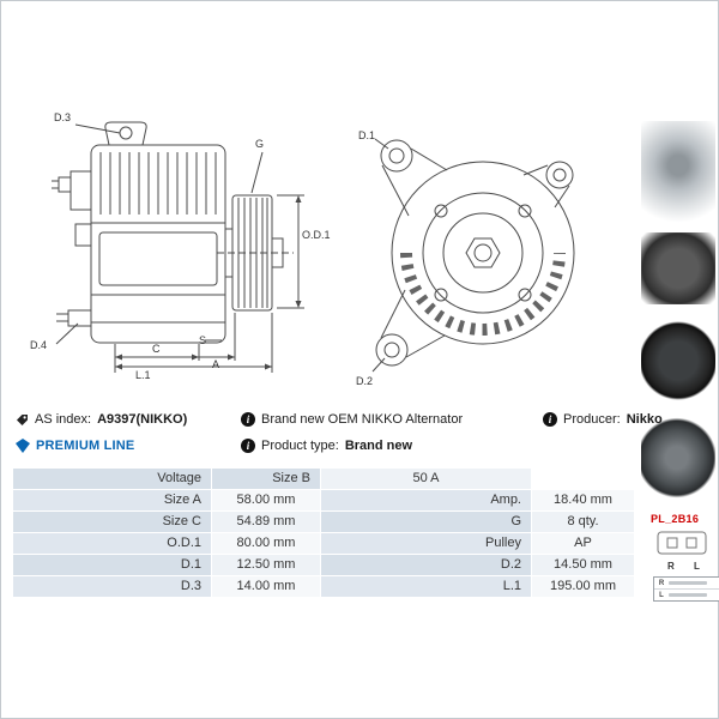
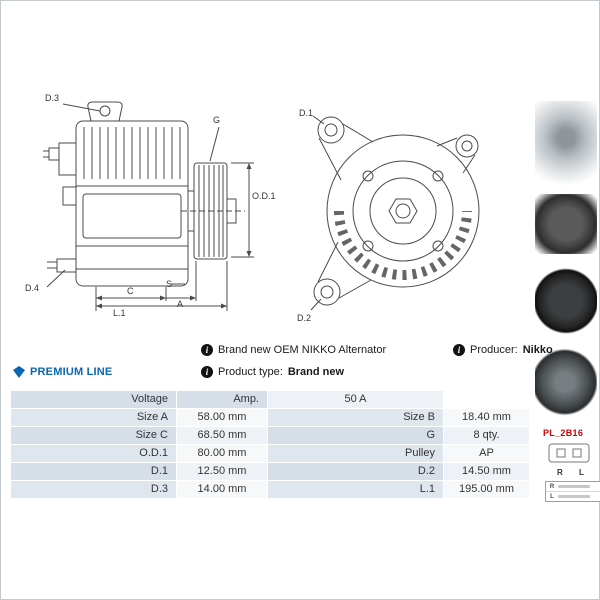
  D.3
  D.4
  G
  O.D.1
  C
  S
  A
  L.1
  D.1
  D.2
  PL_2B16
  R
  L
- AS index:
- A9397(NIKKO)
  i
  Brand new OEM NIKKO Alternator
  i
  Producer:
  Nikko
  PREMIUM LINE
  i
  Product type:
  Brand new
  Voltage
- Size B
+ Amp.
  50 A
  Size A
  58.00 mm
- Amp.
+ Size B
  18.40 mm
  Size C
- 54.89 mm
+ 68.50 mm
  G
  8 qty.
  O.D.1
  80.00 mm
  Pulley
  AP
  D.1
  12.50 mm
  D.2
  14.50 mm
  D.3
  14.00 mm
  L.1
  195.00 mm
